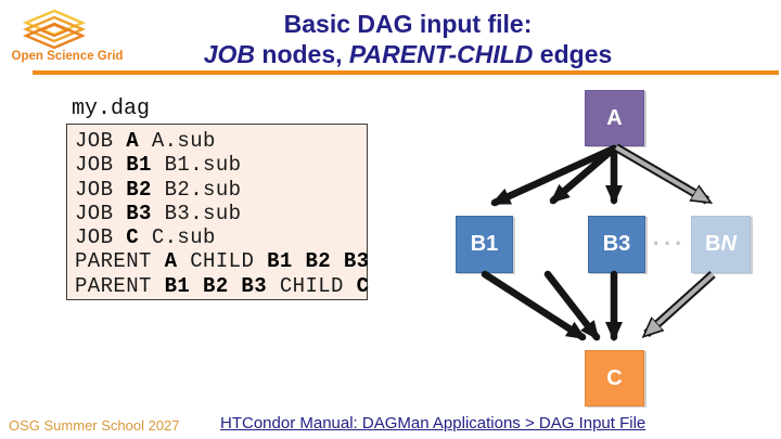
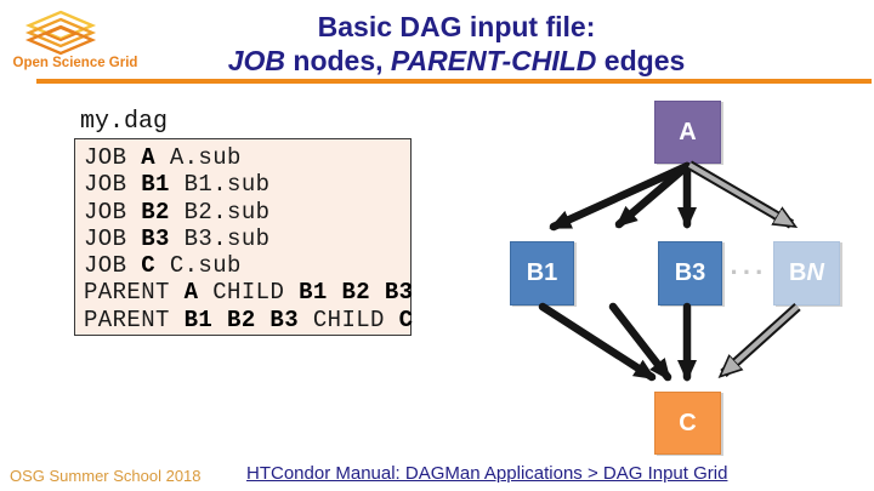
  Open Science Grid
  Basic DAG input file:
  JOB nodes, PARENT-CHILD edges
  my.dag
  JOB A A.sub
  JOB B1 B1.sub
  JOB B2 B2.sub
  JOB B3 B3.sub
  JOB C C.sub
  PARENT A CHILD B1 B2 B3
  PARENT B1 B2 B3 CHILD C
  A
  B1
  B3
  ···
  BN
  C
- OSG Summer School 2027
+ OSG Summer School 2018
- HTCondor Manual: DAGMan Applications > DAG Input File
+ HTCondor Manual: DAGMan Applications > DAG Input Grid
